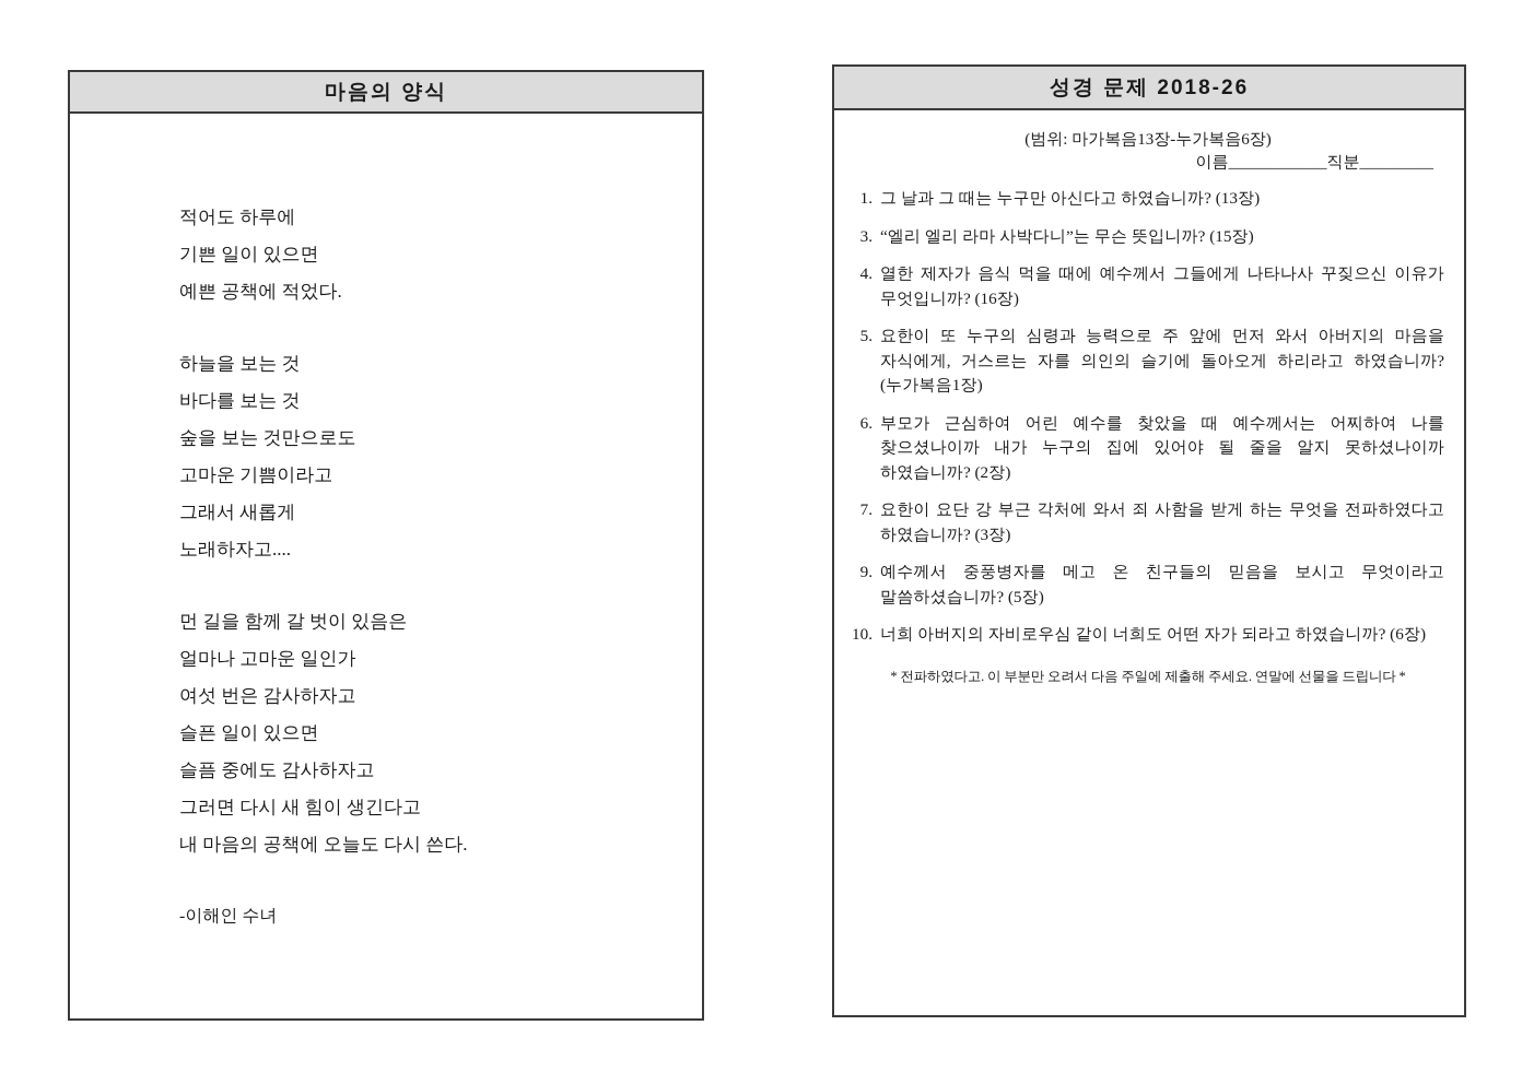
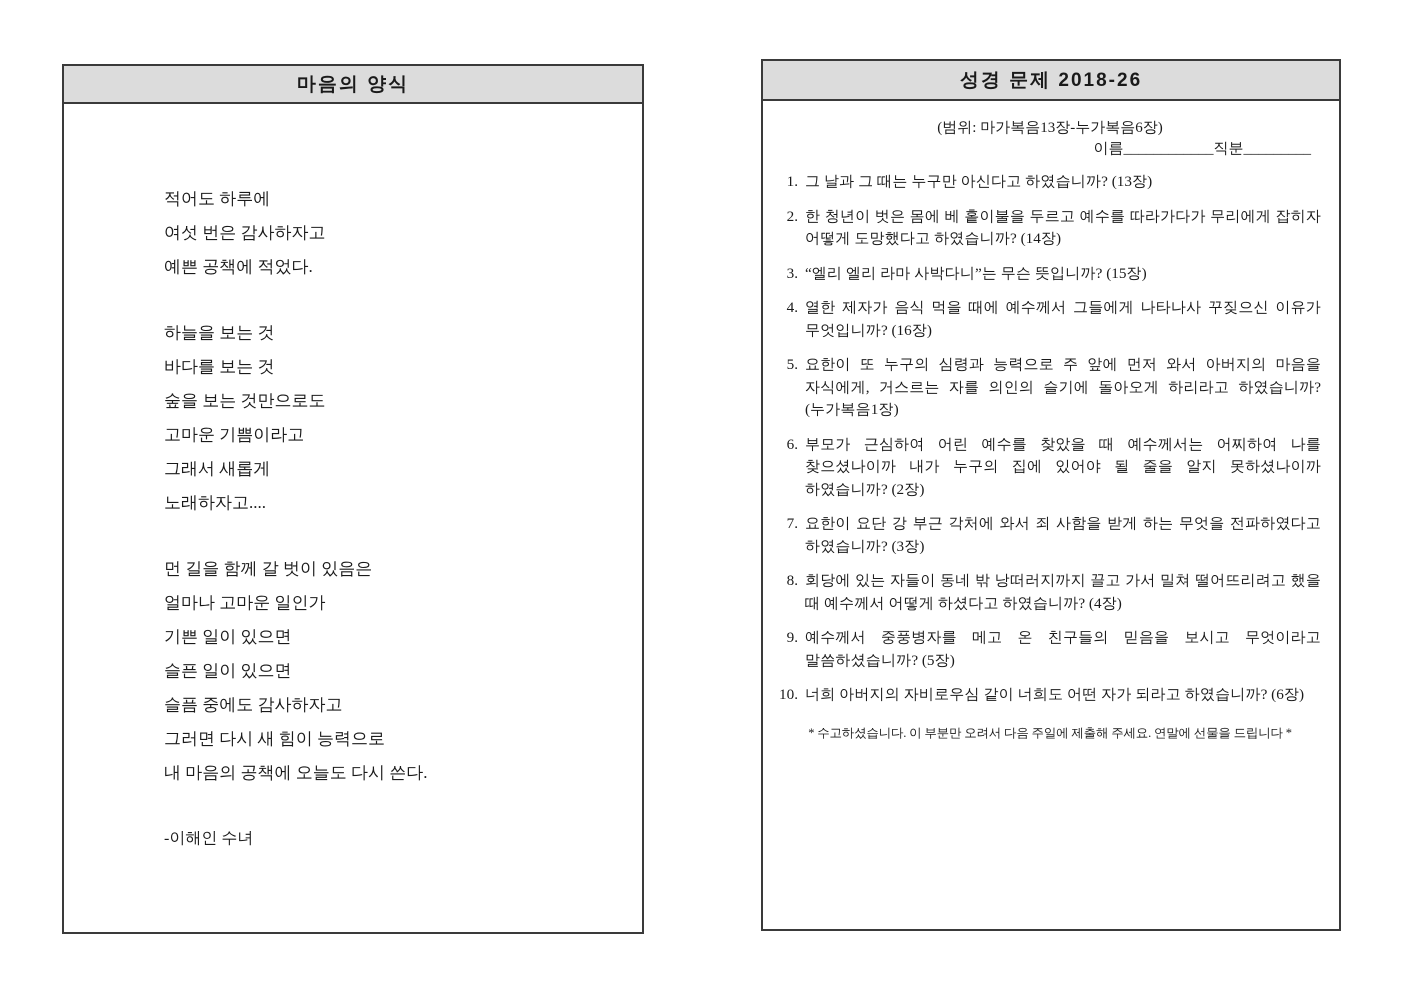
  마음의 양식
  적어도 하루에
- 기쁜 일이 있으면
+ 여섯 번은 감사하자고
  예쁜 공책에 적었다.
  하늘을 보는 것
  바다를 보는 것
  숲을 보는 것만으로도
  고마운 기쁨이라고
  그래서 새롭게
  노래하자고....
  먼 길을 함께 갈 벗이 있음은
  얼마나 고마운 일인가
- 여섯 번은 감사하자고
+ 기쁜 일이 있으면
  슬픈 일이 있으면
  슬픔 중에도 감사하자고
- 그러면 다시 새 힘이 생긴다고
+ 그러면 다시 새 힘이 능력으로
  내 마음의 공책에 오늘도 다시 쓴다.
  -이해인 수녀
  성경 문제 2018-26
  (범위: 마가복음13장-누가복음6장)
  이름____________직분_________
  1.
  그 날과 그 때는 누구만 아신다고 하였습니까? (13장)
+ 2.
+ 한 청년이 벗은 몸에 베 홑이불을 두르고 예수를 따라가다가 무리에게 잡히자 어떻게 도망했다고 하였습니까? (14장)
  3.
  “엘리 엘리 라마 사박다니”는 무슨 뜻입니까? (15장)
  4.
  열한 제자가 음식 먹을 때에 예수께서 그들에게 나타나사 꾸짖으신 이유가 무엇입니까? (16장)
  5.
  요한이 또 누구의 심령과 능력으로 주 앞에 먼저 와서 아버지의 마음을 자식에게, 거스르는 자를 의인의 슬기에 돌아오게 하리라고 하였습니까? (누가복음1장)
  6.
  부모가 근심하여 어린 예수를 찾았을 때 예수께서는 어찌하여 나를 찾으셨나이까 내가 누구의 집에 있어야 될 줄을 알지 못하셨나이까 하였습니까? (2장)
  7.
  요한이 요단 강 부근 각처에 와서 죄 사함을 받게 하는 무엇을 전파하였다고 하였습니까? (3장)
+ 8.
+ 회당에 있는 자들이 동네 밖 낭떠러지까지 끌고 가서 밀쳐 떨어뜨리려고 했을 때 예수께서 어떻게 하셨다고 하였습니까? (4장)
  9.
  예수께서 중풍병자를 메고 온 친구들의 믿음을 보시고 무엇이라고 말씀하셨습니까? (5장)
  10.
  너희 아버지의 자비로우심 같이 너희도 어떤 자가 되라고 하였습니까? (6장)
- * 전파하였다고. 이 부분만 오려서 다음 주일에 제출해 주세요. 연말에 선물을 드립니다 *
+ * 수고하셨습니다. 이 부분만 오려서 다음 주일에 제출해 주세요. 연말에 선물을 드립니다 *
